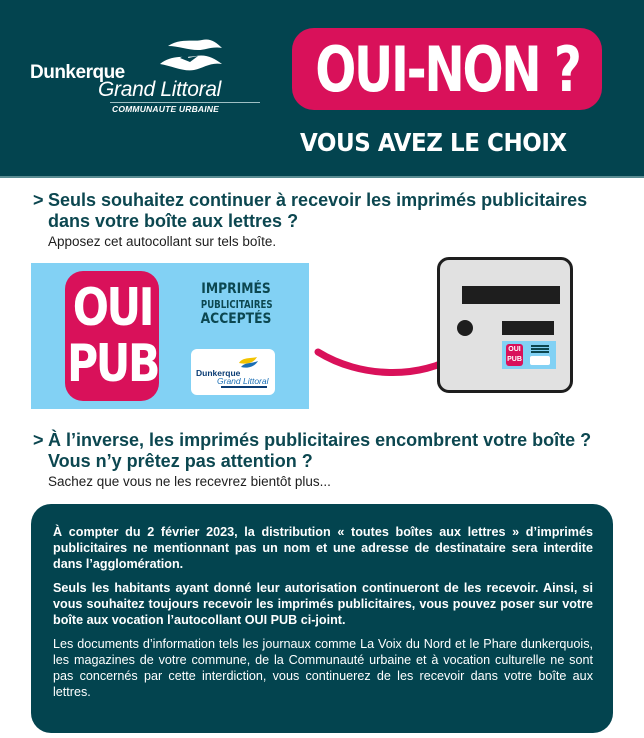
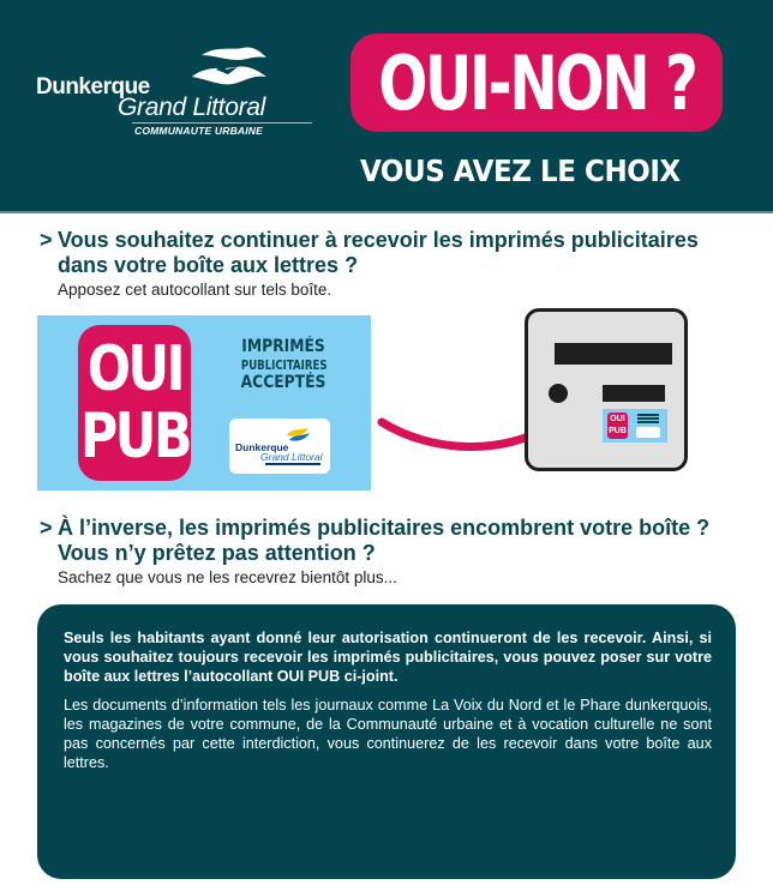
  Dunkerque
  Grand Littoral
  COMMUNAUTE URBAINE
  OUI-NON ?
  VOUS AVEZ LE CHOIX
  >
- Seuls souhaitez continuer à recevoir les imprimés publicitaires dans votre boîte aux lettres ?
+ Vous souhaitez continuer à recevoir les imprimés publicitaires dans votre boîte aux lettres ?
  Apposez cet autocollant sur tels boîte.
  OUI
  PUB
  IMPRIMÉS
  PUBLICITAIRES
  ACCEPTÉS
  Dunkerque
  Grand Littoral
  >
  À l’inverse, les imprimés publicitaires encombrent votre boîte ? Vous n’y prêtez pas attention ?
  Sachez que vous ne les recevrez bientôt plus...
- À compter du 2 février 2023, la distribution « toutes boîtes aux lettres » d’imprimés publicitaires ne mentionnant pas un nom et une adresse de destinataire sera interdite dans l’agglomération.
- Seuls les habitants ayant donné leur autorisation continueront de les recevoir. Ainsi, si vous souhaitez toujours recevoir les imprimés publicitaires, vous pouvez poser sur votre boîte aux vocation l’autocollant OUI PUB ci-joint.
+ Seuls les habitants ayant donné leur autorisation continueront de les recevoir. Ainsi, si vous souhaitez toujours recevoir les imprimés publicitaires, vous pouvez poser sur votre boîte aux lettres l’autocollant OUI PUB ci-joint.
  Les documents d’information tels les journaux comme La Voix du Nord et le Phare dunkerquois, les magazines de votre commune, de la Communauté urbaine et à vocation culturelle ne sont pas concernés par cette interdiction, vous continuerez de les recevoir dans votre boîte aux lettres.
